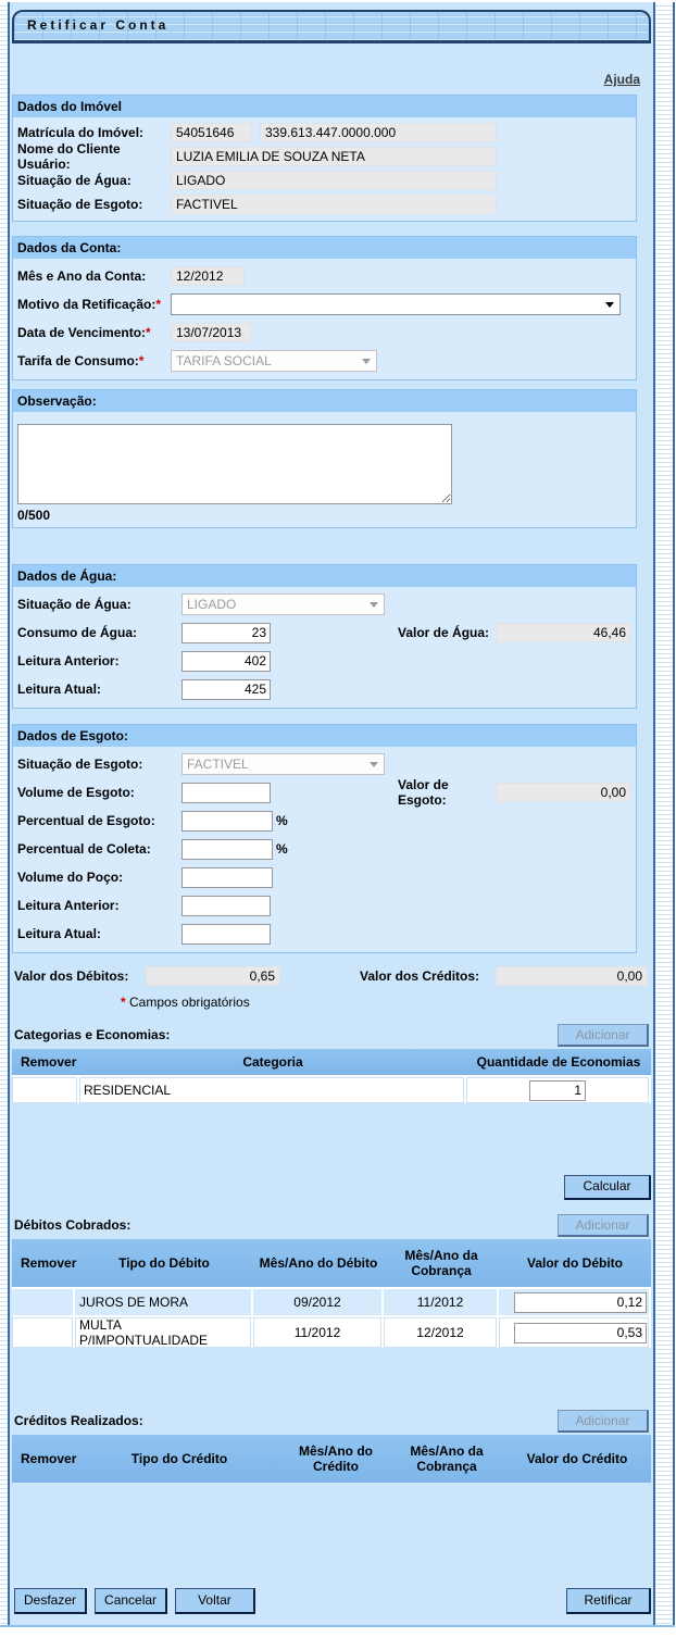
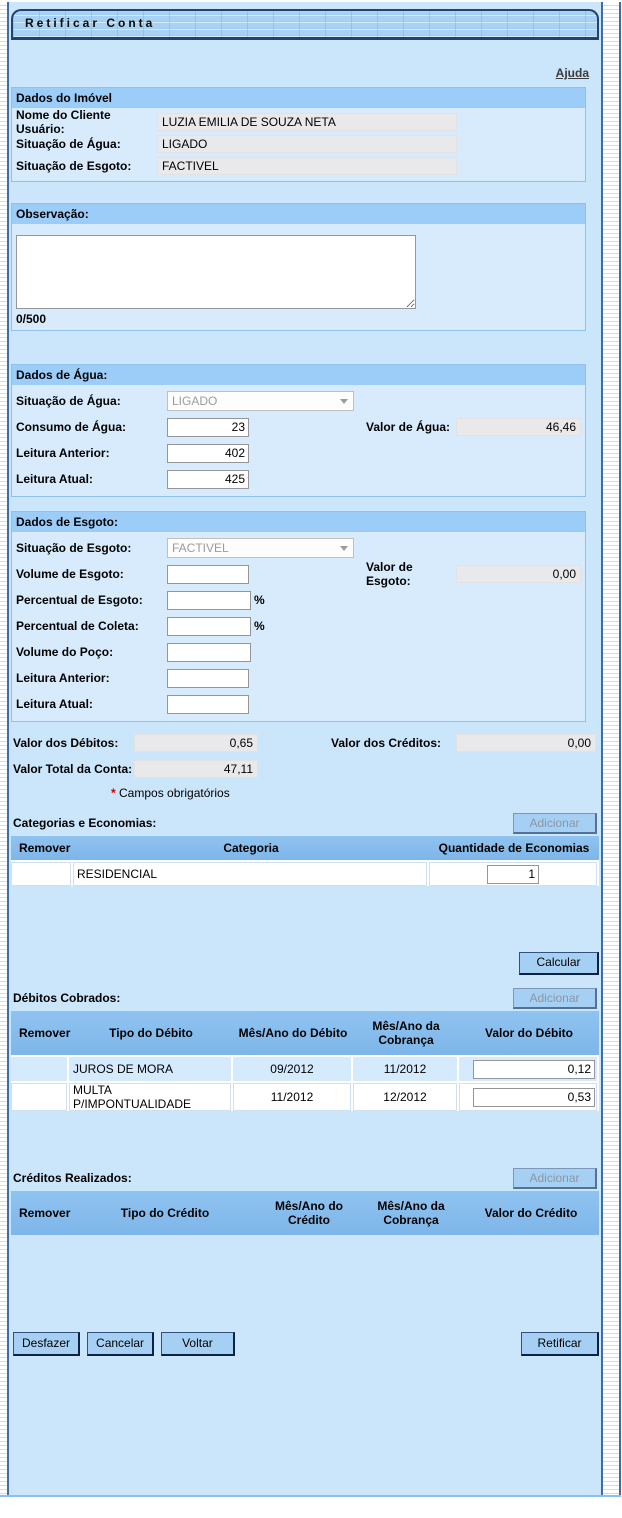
  Retificar Conta
  Ajuda
  Dados do Imóvel
- Matrícula do Imóvel:
- 54051646
- 339.613.447.0000.000
  Nome do Cliente Usuário:
  LUZIA EMILIA DE SOUZA NETA
  Situação de Água:
  LIGADO
  Situação de Esgoto:
  FACTIVEL
- Dados da Conta:
- Mês e Ano da Conta:
- 12/2012
- Motivo da Retificação:*
- Data de Vencimento:*
- 13/07/2013
- Tarifa de Consumo:*
- TARIFA SOCIAL
  Observação:
  0/500
  Dados de Água:
  Situação de Água:
  LIGADO
  Consumo de Água:
  23
  Valor de Água:
  46,46
  Leitura Anterior:
  402
  Leitura Atual:
  425
  Dados de Esgoto:
  Situação de Esgoto:
  FACTIVEL
  Volume de Esgoto:
  Valor de Esgoto:
  0,00
  Percentual de Esgoto:
  %
  Percentual de Coleta:
  %
  Volume do Poço:
  Leitura Anterior:
  Leitura Atual:
  Valor dos Débitos:
  0,65
  Valor dos Créditos:
  0,00
+ Valor Total da Conta:
+ 47,11
  * Campos obrigatórios
  Categorias e Economias:
  Adicionar
  Remover	Categoria	Quantidade de Economias
  	RESIDENCIAL	1
  Calcular
  Débitos Cobrados:
  Adicionar
  Remover	Tipo do Débito	Mês/Ano do Débito	Mês/Ano da Cobrança	Valor do Débito
  	JUROS DE MORA	09/2012	11/2012	0,12
  	MULTA P/IMPONTUALIDADE	11/2012	12/2012	0,53
  Créditos Realizados:
  Adicionar
  Remover	Tipo do Crédito	Mês/Ano do Crédito	Mês/Ano da Cobrança	Valor do Crédito
  Desfazer
  Cancelar
  Voltar
  Retificar
